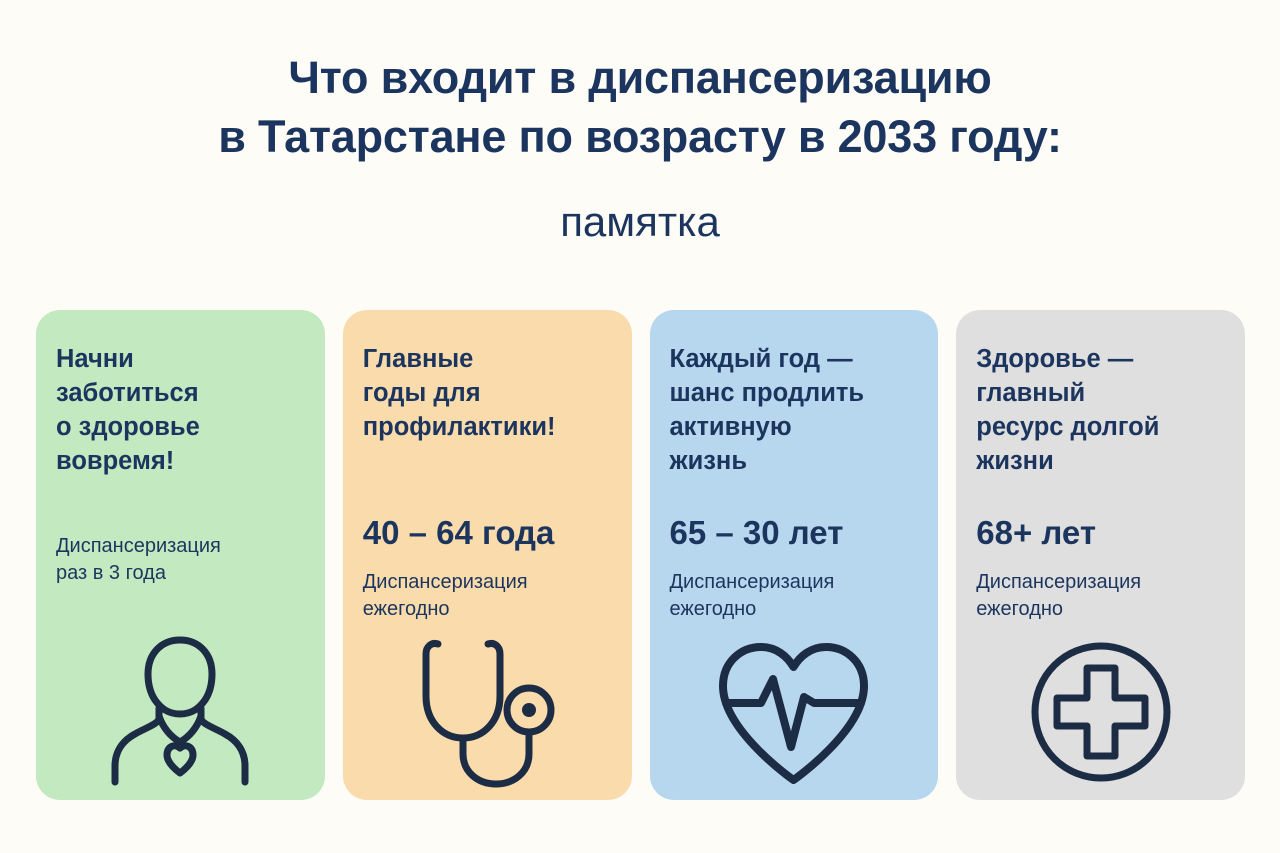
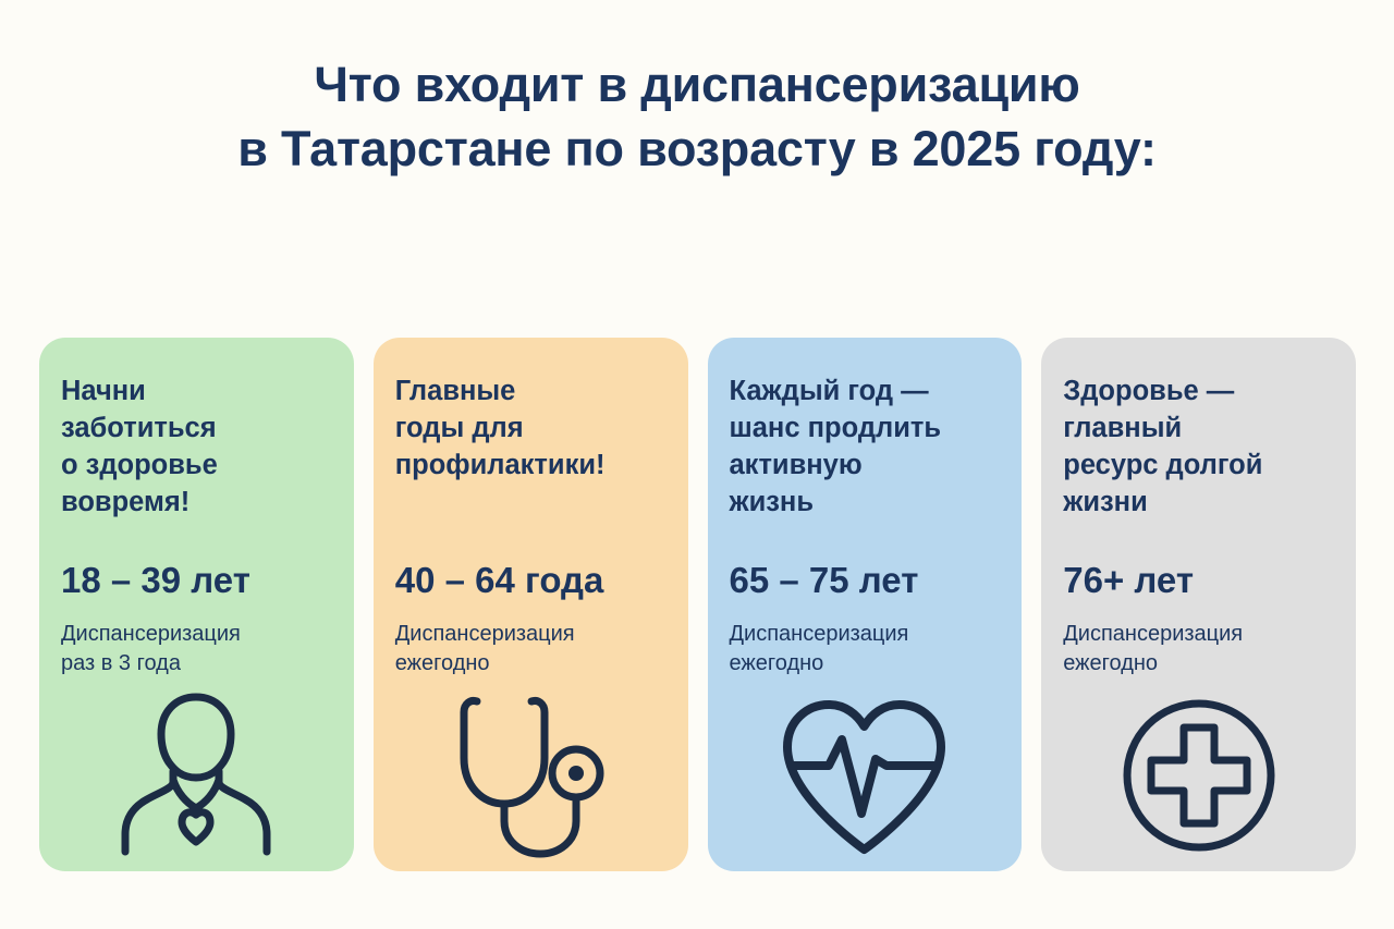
  Что входит в диспансеризацию
- в Татарстане по возрасту в 2033 году:
+ в Татарстане по возрасту в 2025 году:
- памятка
  Начни
  заботиться
  о здоровье
  вовремя!
+ 18 – 39 лет
  Диспансеризация
  раз в 3 года
  Главные
  годы для
  профилактики!
  40 – 64 года
  Диспансеризация
  ежегодно
  Каждый год —
  шанс продлить
  активную
  жизнь
- 65 – 30 лет
+ 65 – 75 лет
  Диспансеризация
  ежегодно
  Здоровье —
  главный
  ресурс долгой
  жизни
- 68+ лет
+ 76+ лет
  Диспансеризация
  ежегодно
